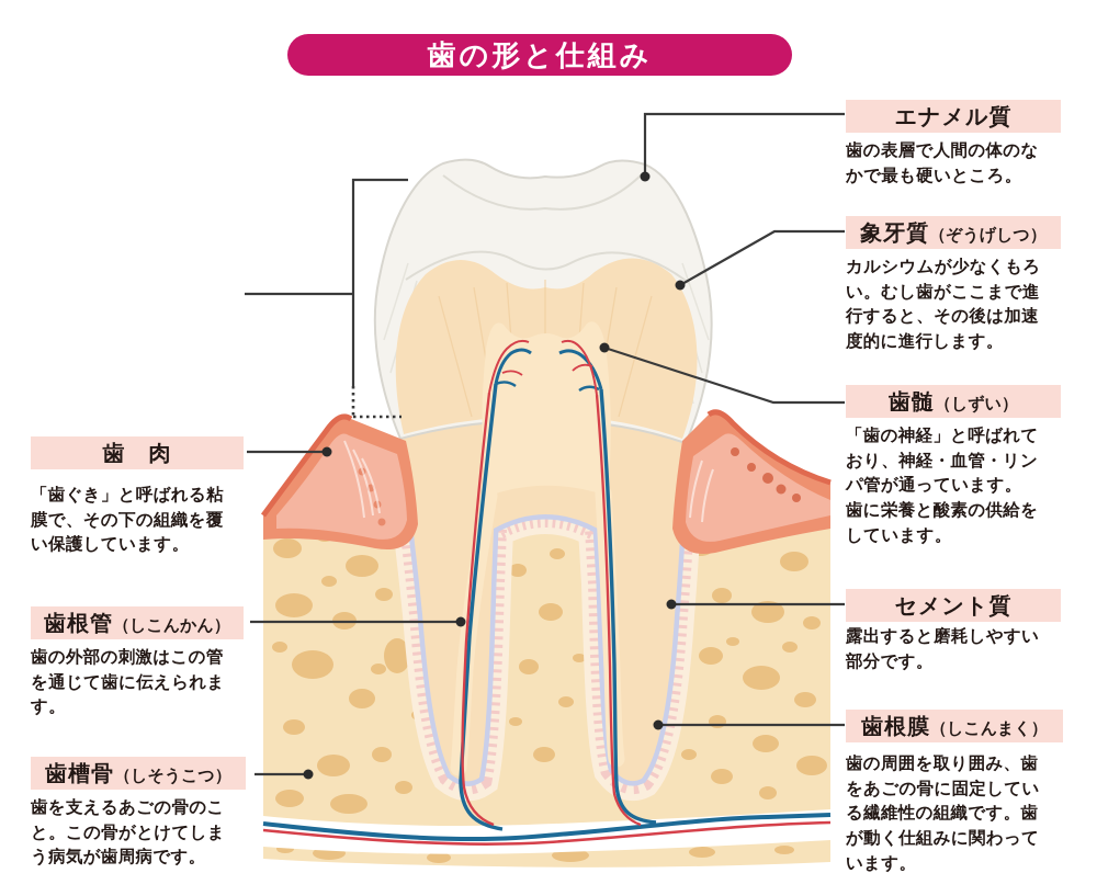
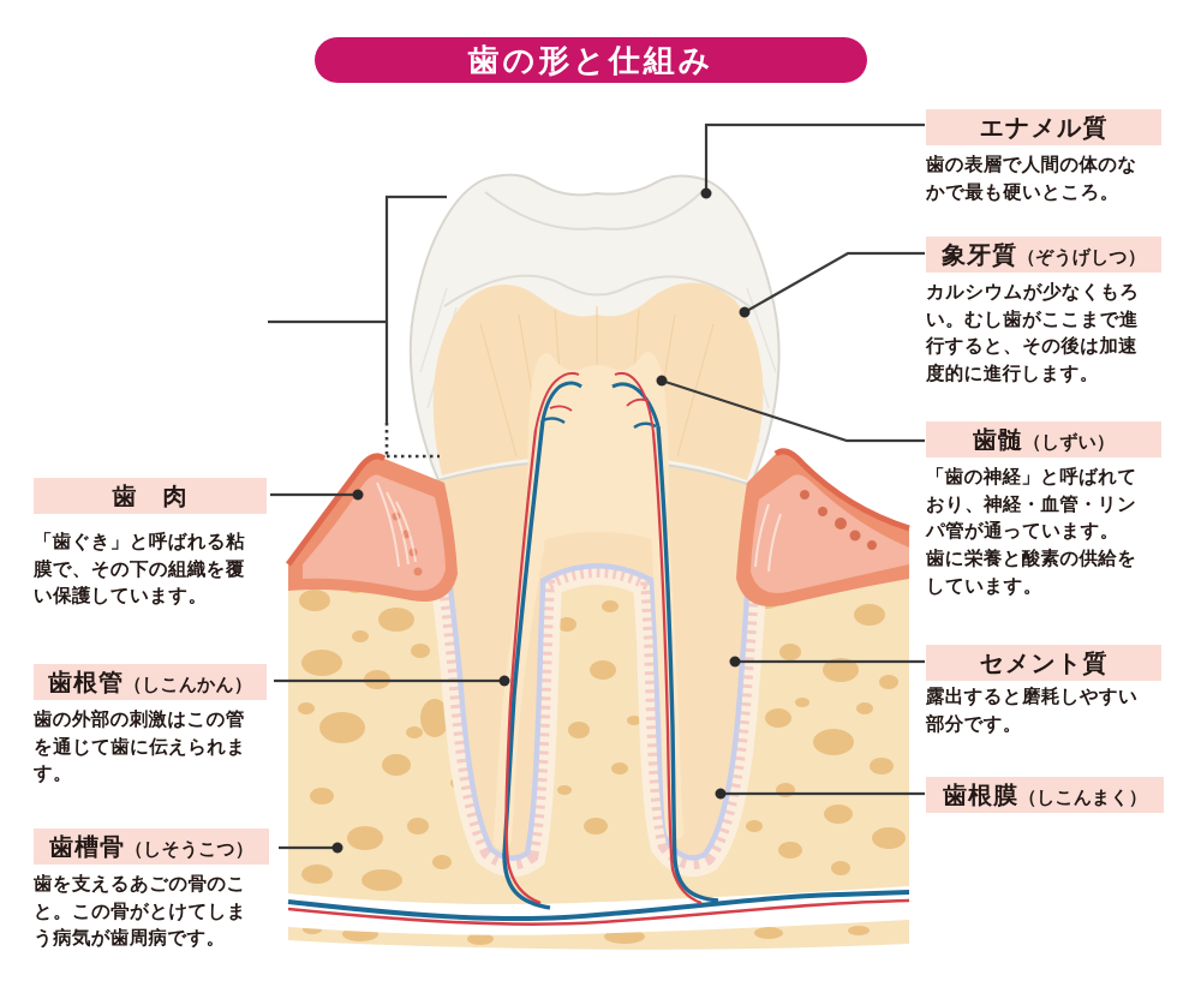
  歯の形と仕組み
  歯 肉
  「歯ぐき」と呼ばれる粘膜で、その下の組織を覆い保護しています。
  歯根管（しこんかん）
  歯の外部の刺激はこの管を通じて歯に伝えられます。
  歯槽骨（しそうこつ）
  歯を支えるあごの骨のこと。この骨がとけてしまう病気が歯周病です。
  エナメル質
  歯の表層で人間の体のなかで最も硬いところ。
  象牙質（ぞうげしつ）
  カルシウムが少なくもろい。むし歯がここまで進行すると、その後は加速度的に進行します。
  歯髄（しずい）
  「歯の神経」と呼ばれており、神経・血管・リンパ管が通っています。
  歯に栄養と酸素の供給をしています。
  セメント質
  露出すると磨耗しやすい部分です。
  歯根膜（しこんまく）
- 歯の周囲を取り囲み、歯をあごの骨に固定している繊維性の組織です。歯が動く仕組みに関わっています。
